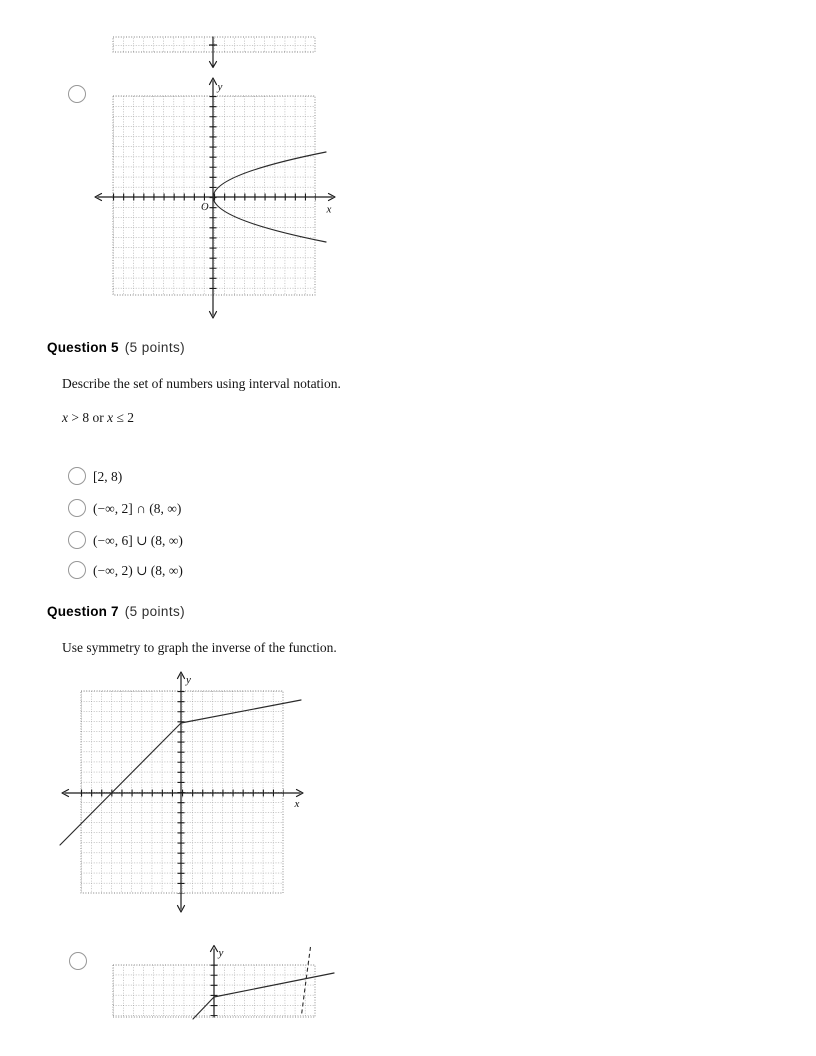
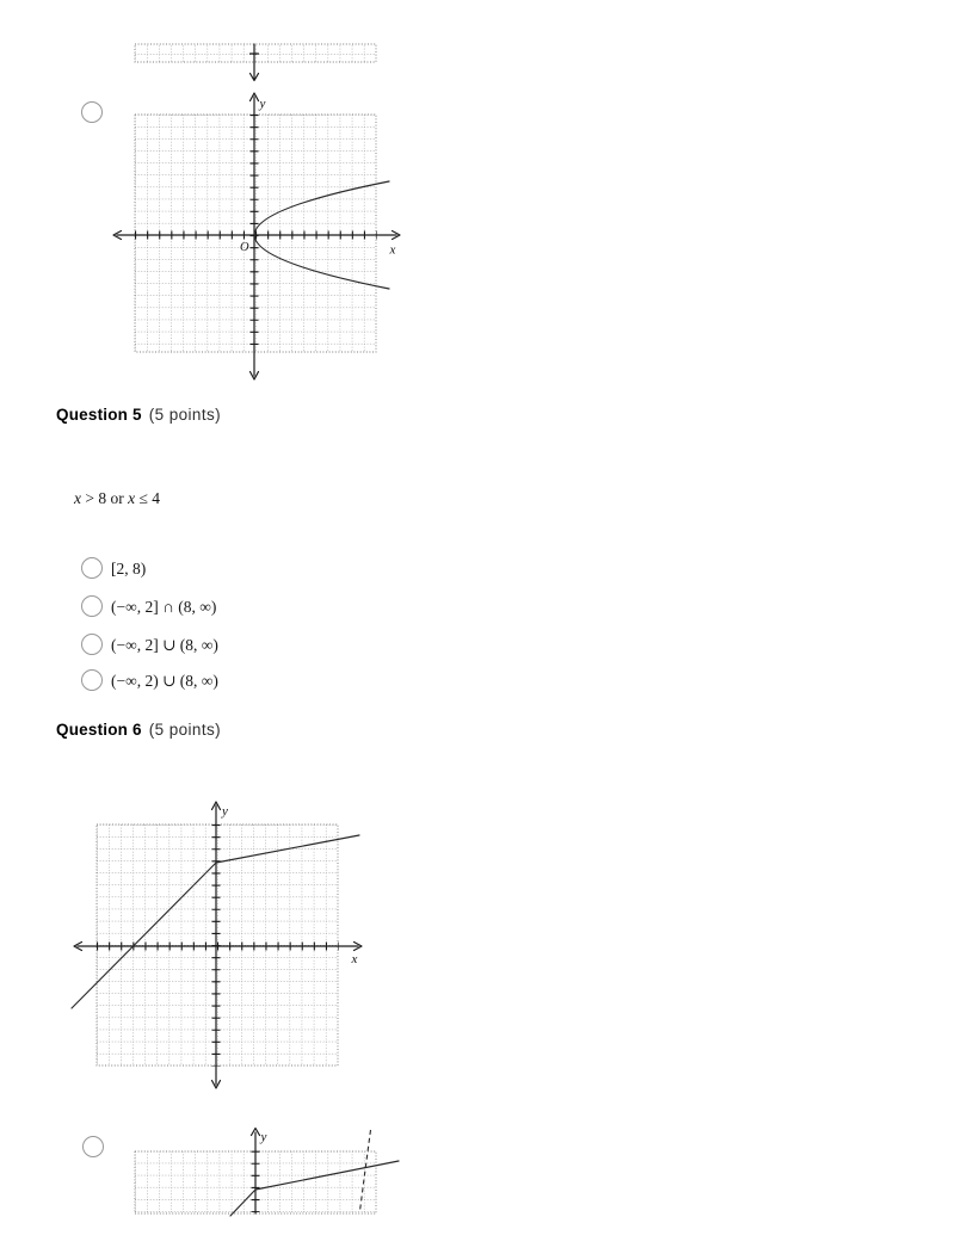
  y
  x
  O
  Question 5 (5 points)
- Describe the set of numbers using interval notation.
- x > 8 or x ≤ 2
+ x > 8 or x ≤ 4
  [2, 8)
  (−∞, 2] ∩ (8, ∞)
- (−∞, 6] ∪ (8, ∞)
+ (−∞, 2] ∪ (8, ∞)
  (−∞, 2) ∪ (8, ∞)
- Question 7 (5 points)
+ Question 6 (5 points)
- Use symmetry to graph the inverse of the function.
  y
  x
  y
